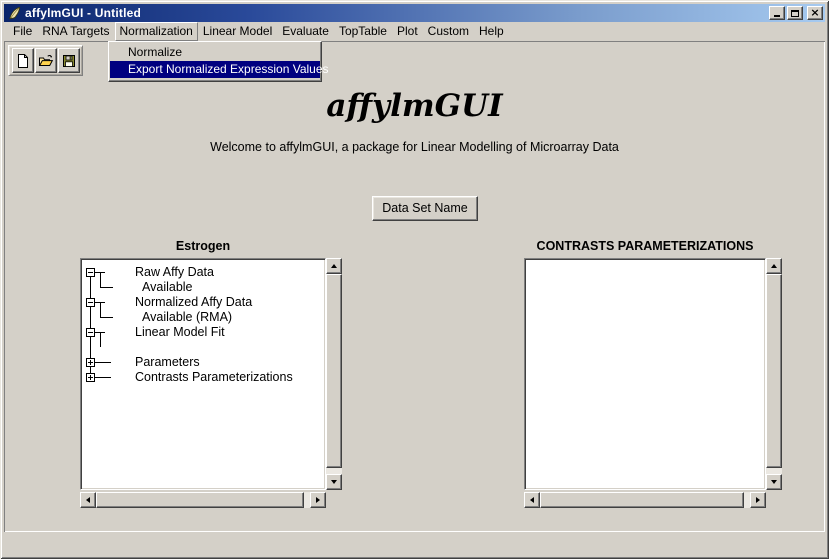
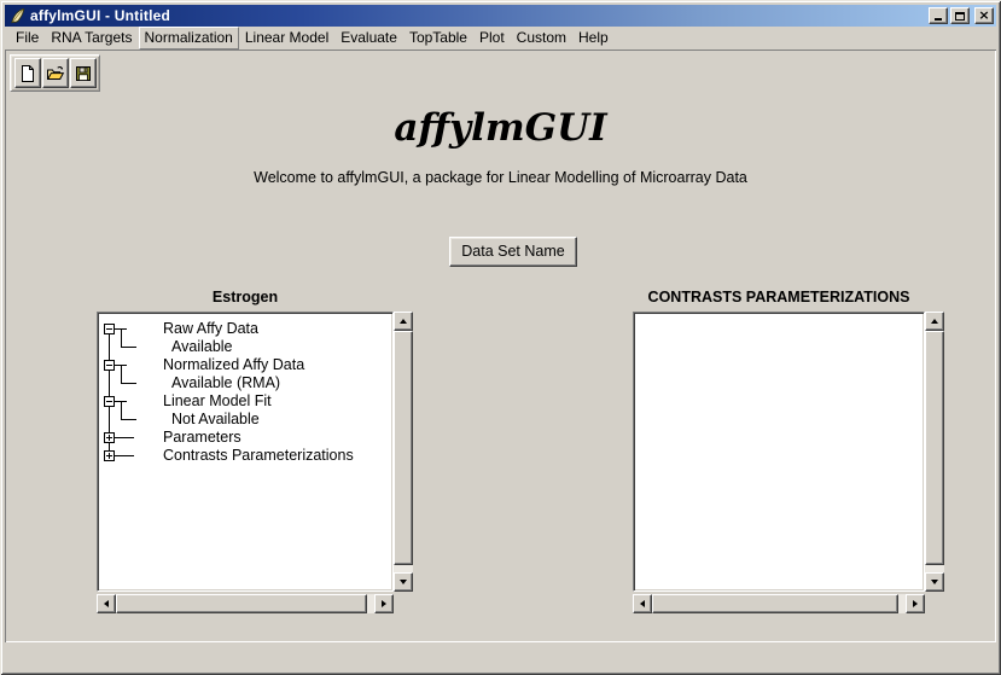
  affylmGUI - Untitled
  ×
  File
  RNA Targets
  Normalization
  Linear Model
  Evaluate
  TopTable
  Plot
  Custom
  Help
  affylmGUI
  Welcome to affylmGUI, a package for Linear Modelling of Microarray Data
  Data Set Name
  Estrogen
  Raw Affy Data
  Available
  Normalized Affy Data
  Available (RMA)
  Linear Model Fit
+ Not Available
  Parameters
  Contrasts Parameterizations
  CONTRASTS PARAMETERIZATIONS
- Normalize
- Export Normalized Expression Values
